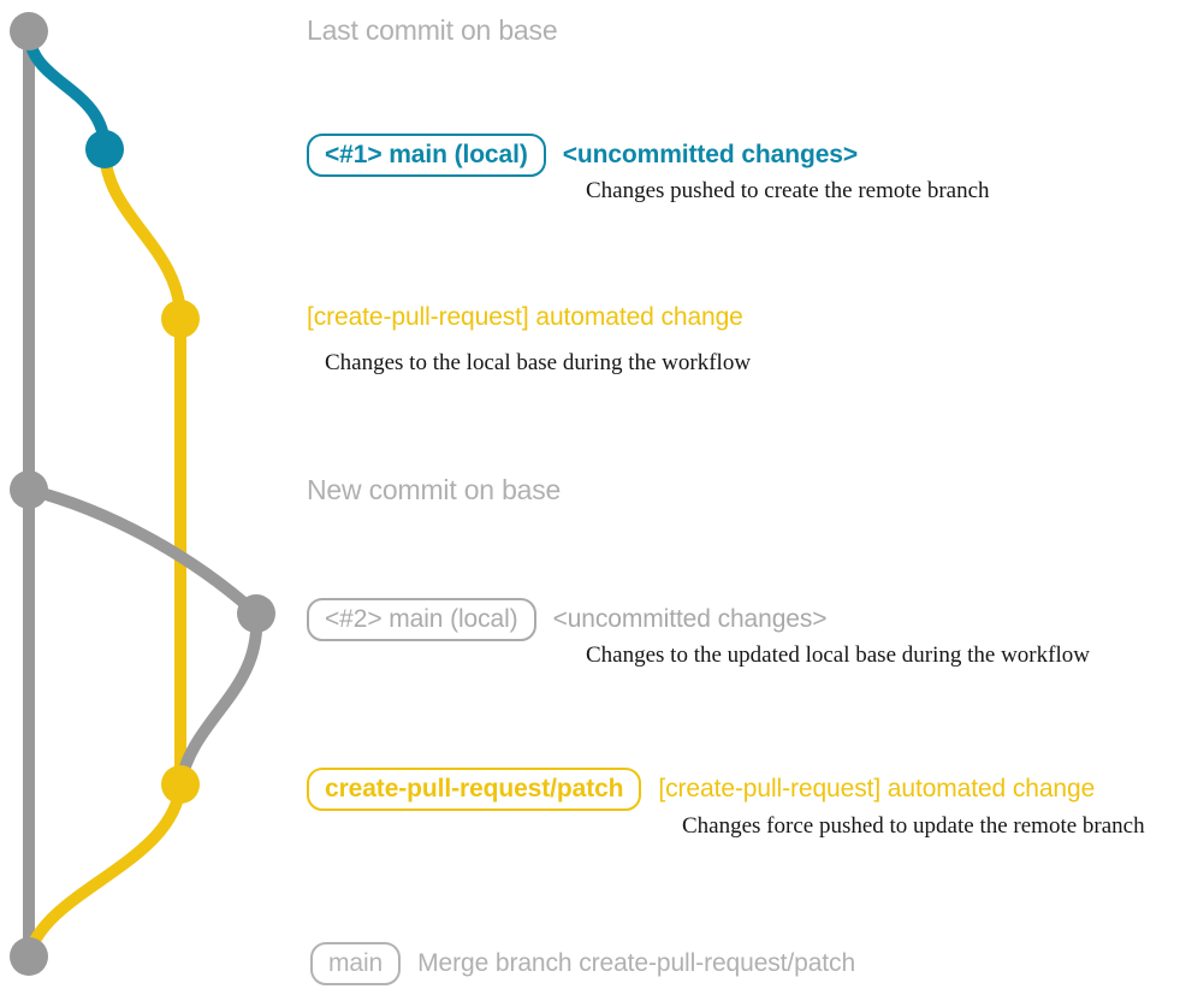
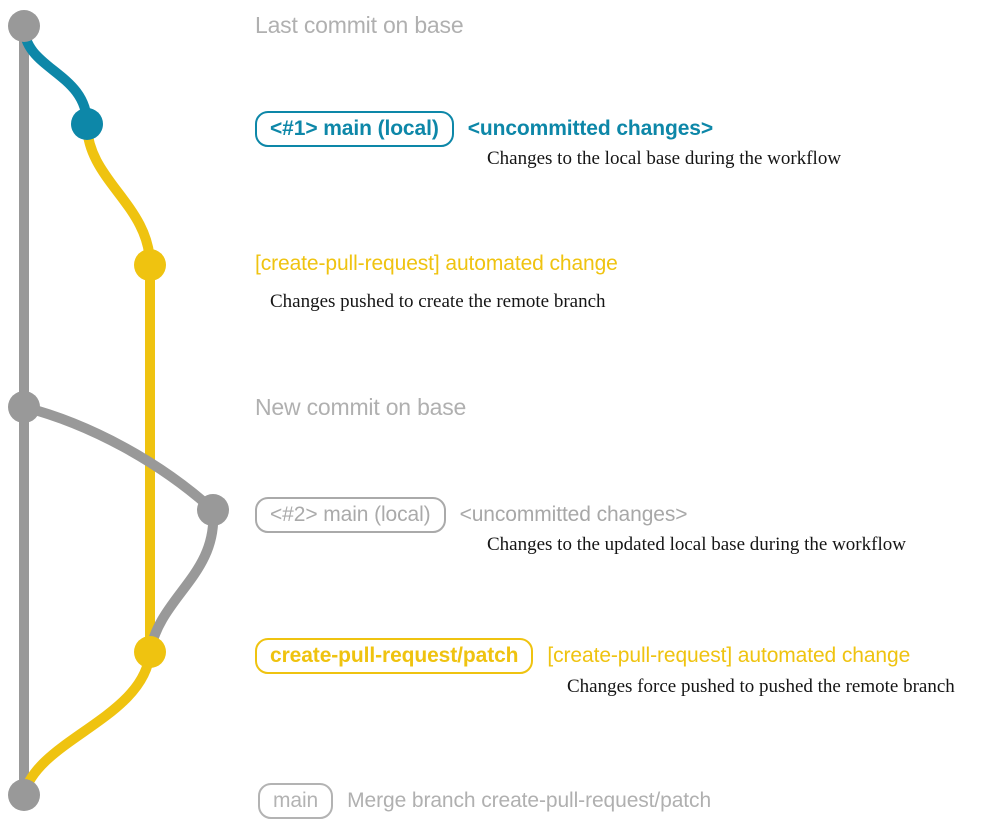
  Last commit on base
  <#1> main (local)
  <uncommitted changes>
- Changes pushed to create the remote branch
+ Changes to the local base during the workflow
  [create-pull-request] automated change
- Changes to the local base during the workflow
+ Changes pushed to create the remote branch
  New commit on base
  <#2> main (local)
  <uncommitted changes>
  Changes to the updated local base during the workflow
  create-pull-request/patch
  [create-pull-request] automated change
- Changes force pushed to update the remote branch
+ Changes force pushed to pushed the remote branch
  main
  Merge branch create-pull-request/patch
